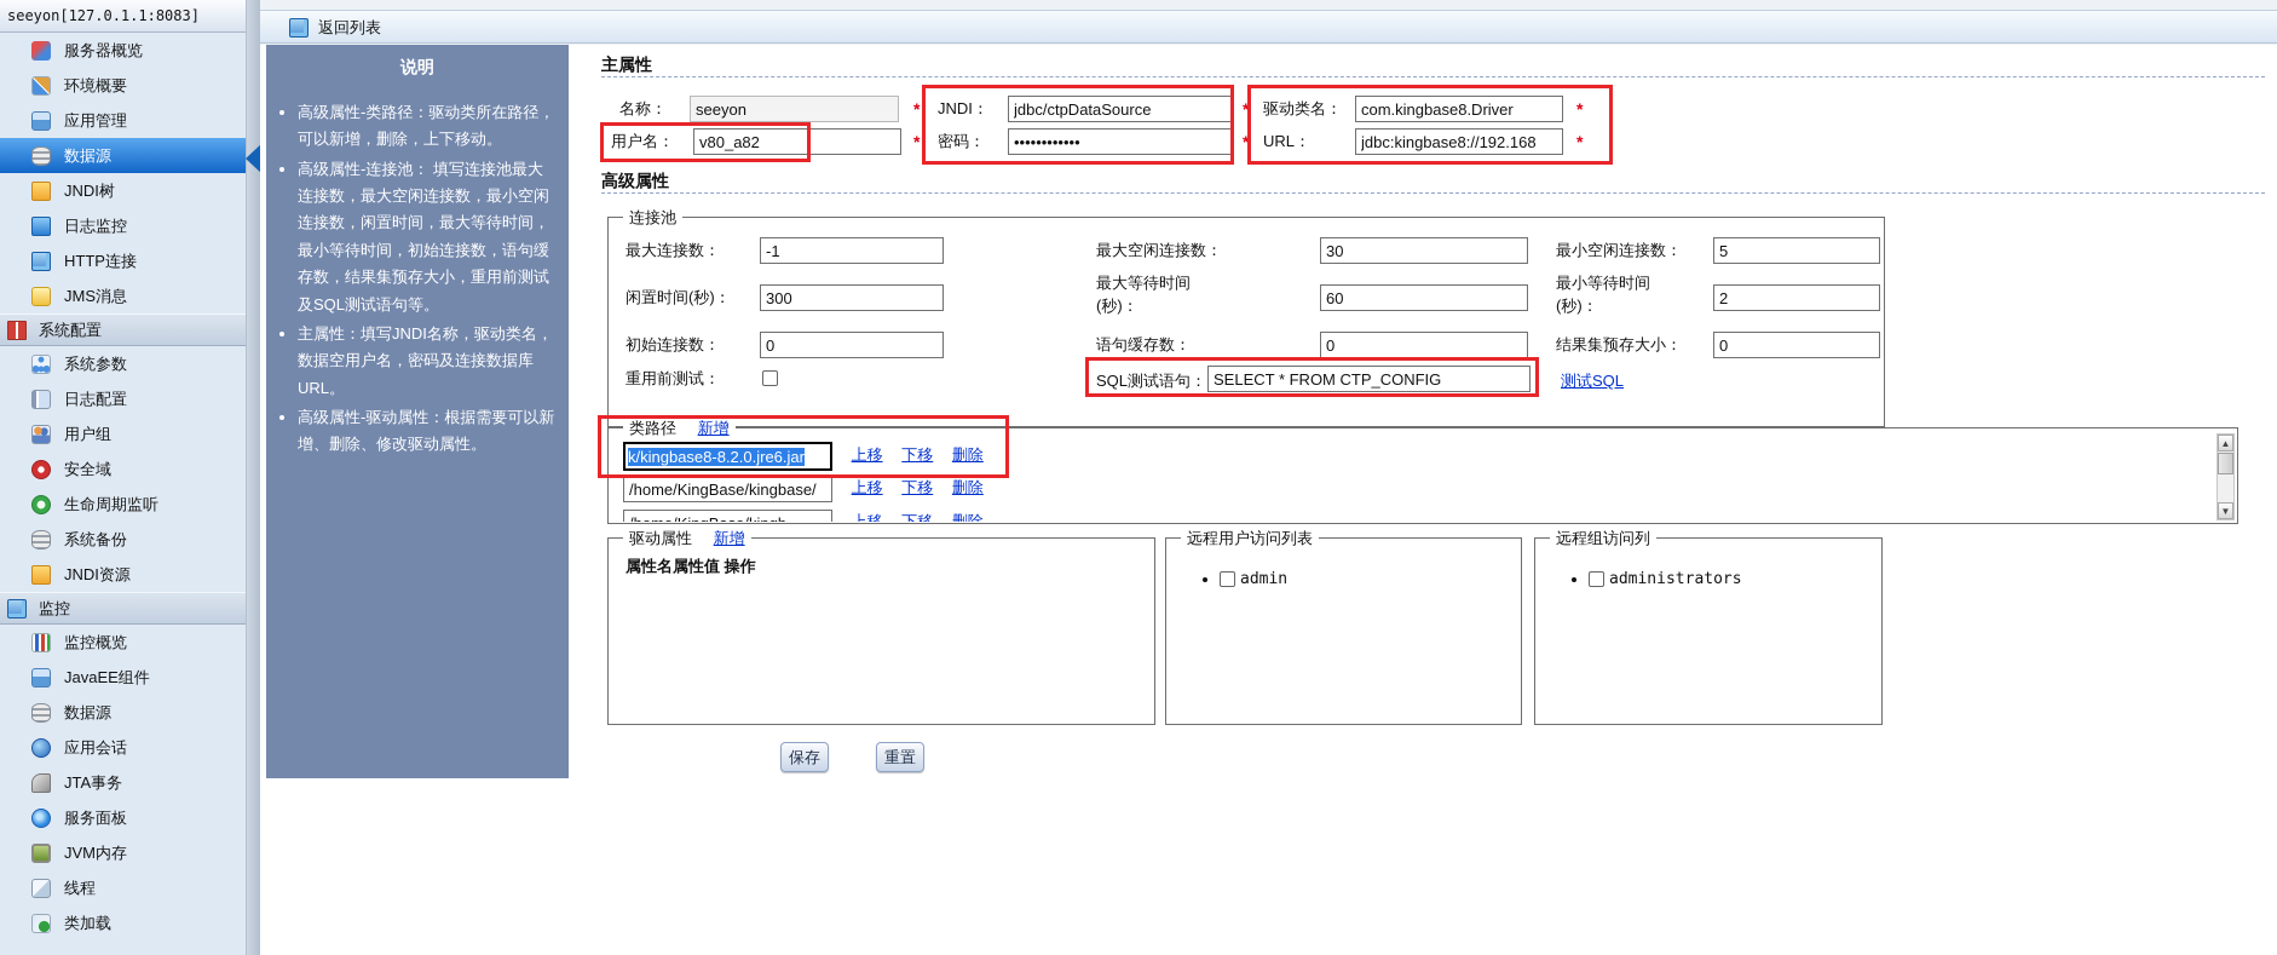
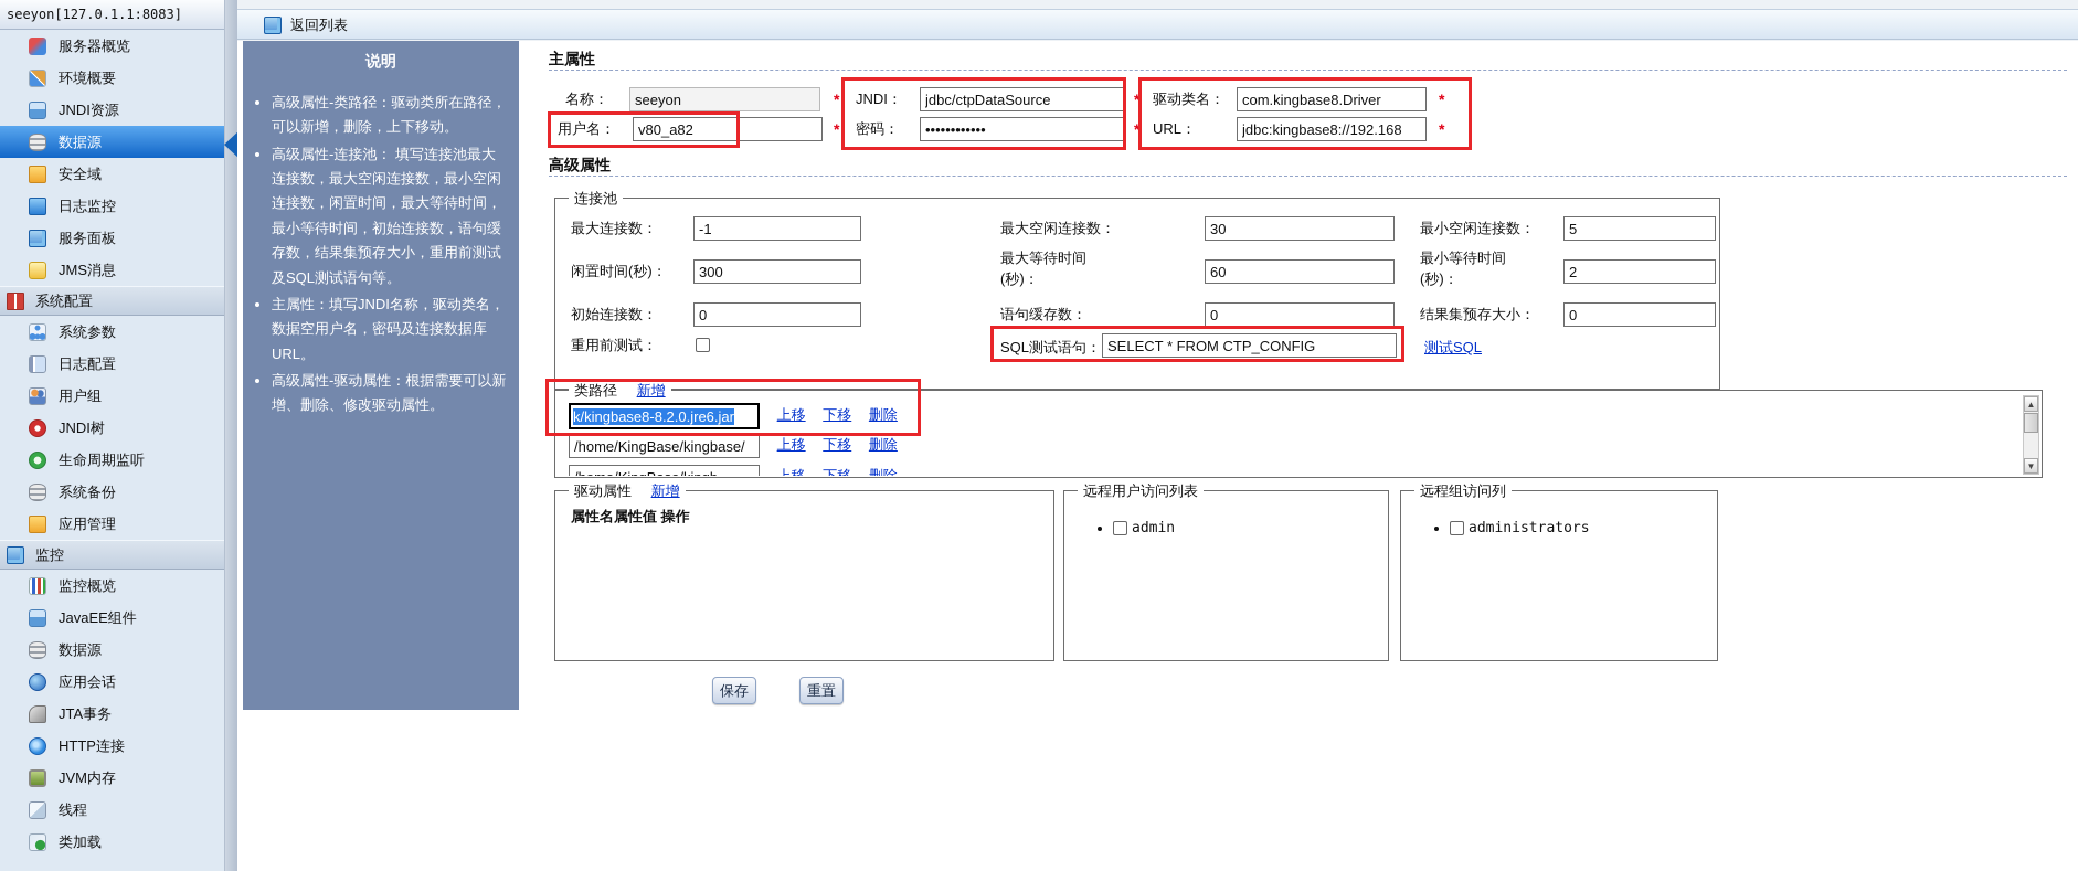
  seeyon[127.0.1.1:8083]
  服务器概览
  环境概要
- 应用管理
+ JNDI资源
  数据源
- JNDI树
+ 安全域
  日志监控
- HTTP连接
+ 服务面板
  JMS消息
  系统配置
  系统参数
  日志配置
  用户组
- 安全域
+ JNDI树
  生命周期监听
  系统备份
- JNDI资源
+ 应用管理
  监控
  监控概览
  JavaEE组件
  数据源
  应用会话
  JTA事务
- 服务面板
+ HTTP连接
  JVM内存
  线程
  类加载
  返回列表
  说明
  高级属性-类路径：驱动类所在路径，可以新增，删除，上下移动。
  高级属性-连接池： 填写连接池最大连接数，最大空闲连接数，最小空闲连接数，闲置时间，最大等待时间，最小等待时间，初始连接数，语句缓存数，结果集预存大小，重用前测试及SQL测试语句等。
  主属性：填写JNDI名称，驱动类名，数据空用户名，密码及连接数据库URL。
  高级属性-驱动属性：根据需要可以新增、删除、修改驱动属性。
  主属性
  名称：
  seeyon
  *
  JNDI：
  jdbc/ctpDataSource
  *
  驱动类名：
  com.kingbase8.Driver
  *
  用户名：
  v80_a82
  *
  密码：
  ••••••••••••
  *
  URL：
  jdbc:kingbase8://192.168
  *
  高级属性
  连接池
  最大连接数：
  -1
  最大空闲连接数：
  30
  最小空闲连接数：
  5
  闲置时间(秒)：
  300
  最大等待时间
  (秒)：
  60
  最小等待时间
  (秒)：
  2
  初始连接数：
  0
  语句缓存数：
  0
  结果集预存大小：
  0
  重用前测试：
  SQL测试语句：
  SELECT * FROM CTP_CONFIG
  测试SQL
  类路径 新增
  k/kingbase8-8.2.0.jre6.jar 上移 下移 删除
  /home/KingBase/kingbase/ 上移 下移 删除
  ▲
  ▼
  驱动属性 新增
  属性名属性值 操作
  远程用户访问列表
  admin
  远程组访问列
  administrators
  保存
  重置
